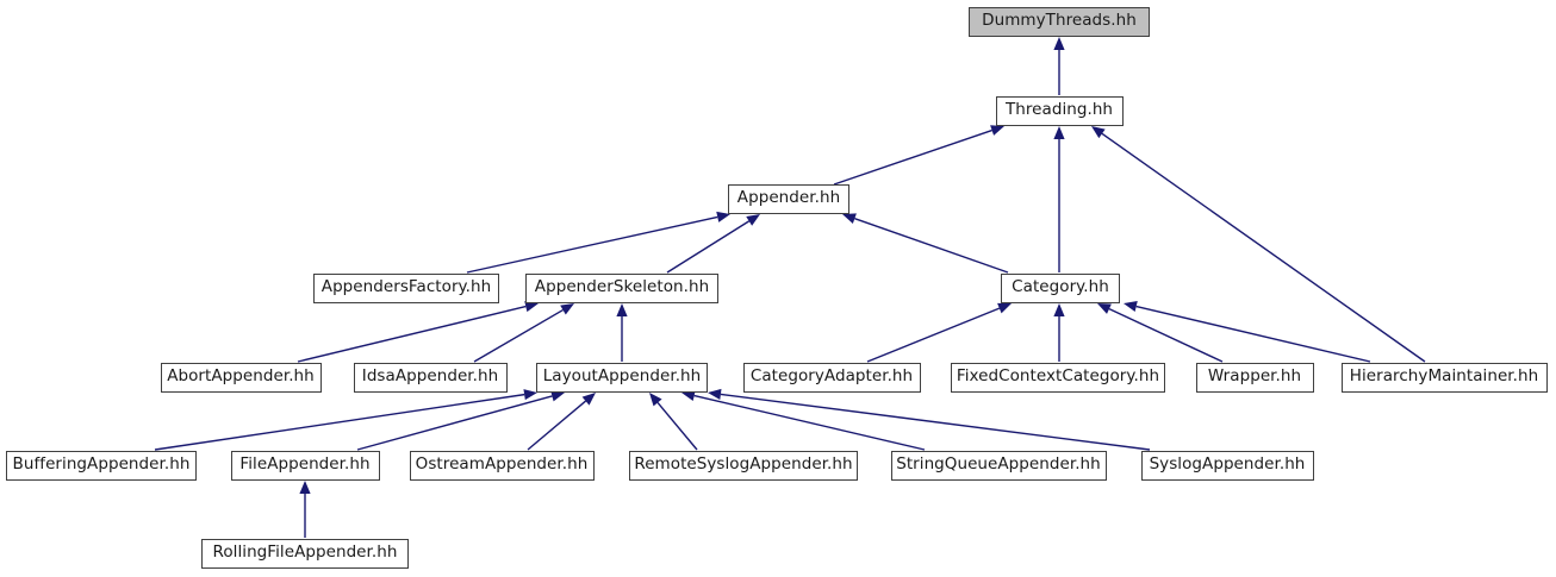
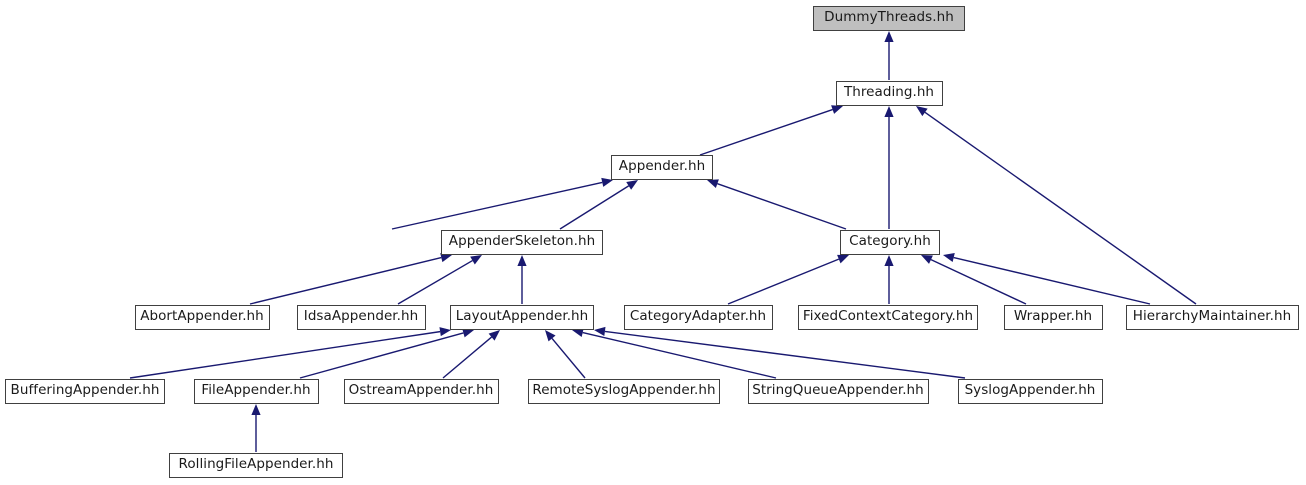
  DummyThreads.hh
  Threading.hh
  Appender.hh
- AppendersFactory.hh
  AppenderSkeleton.hh
  Category.hh
  AbortAppender.hh
  IdsaAppender.hh
  LayoutAppender.hh
  CategoryAdapter.hh
  FixedContextCategory.hh
  Wrapper.hh
  HierarchyMaintainer.hh
  BufferingAppender.hh
  FileAppender.hh
  OstreamAppender.hh
  RemoteSyslogAppender.hh
  StringQueueAppender.hh
  SyslogAppender.hh
  RollingFileAppender.hh
